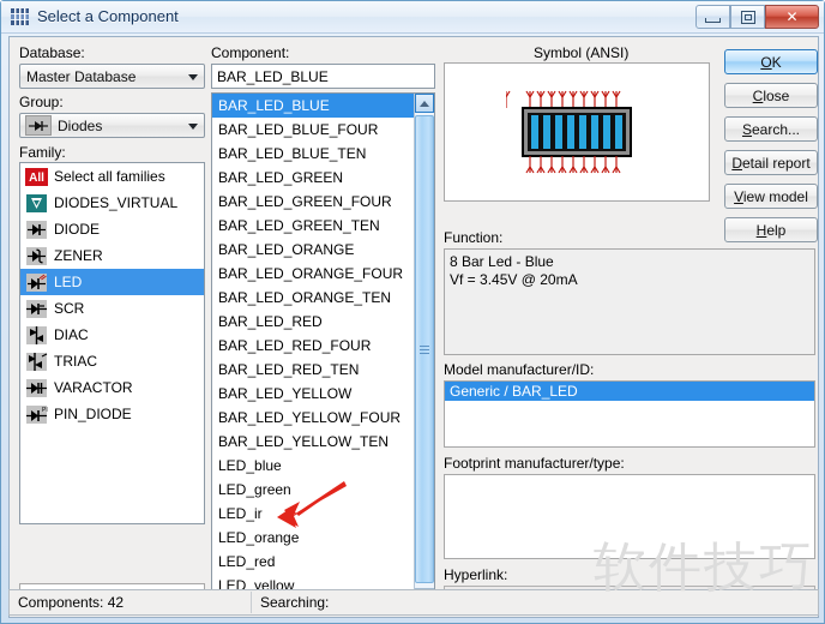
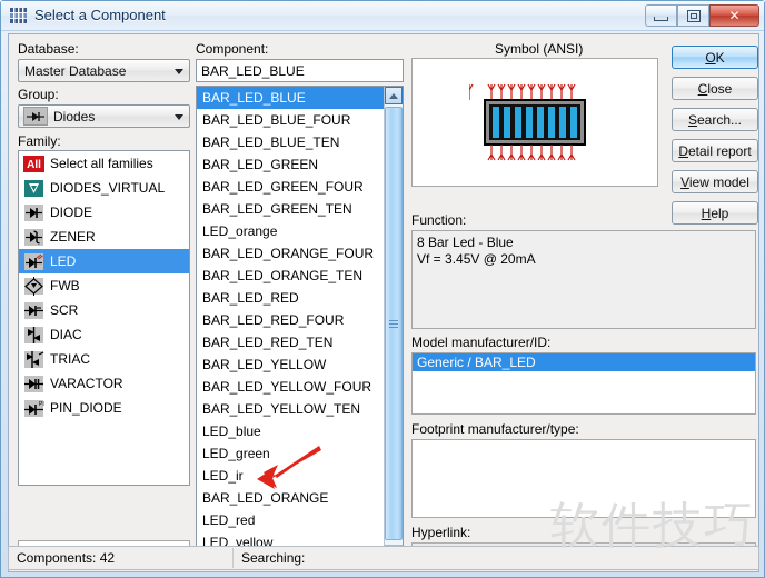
  Select a Component
  ✕
  Database:
  Master Database
  Group:
  Diodes
  Family:
  All
  Select all families
  DIODES_VIRTUAL
  DIODE
  ZENER
  LED
+ FWB
  SCR
  DIAC
  TRIAC
  VARACTOR
  PIN_DIODE
  Component:
  BAR_LED_BLUE
  BAR_LED_BLUE
  BAR_LED_BLUE_FOUR
  BAR_LED_BLUE_TEN
  BAR_LED_GREEN
  BAR_LED_GREEN_FOUR
  BAR_LED_GREEN_TEN
- BAR_LED_ORANGE
+ LED_orange
  BAR_LED_ORANGE_FOUR
  BAR_LED_ORANGE_TEN
  BAR_LED_RED
  BAR_LED_RED_FOUR
  BAR_LED_RED_TEN
  BAR_LED_YELLOW
  BAR_LED_YELLOW_FOUR
  BAR_LED_YELLOW_TEN
  LED_blue
  LED_green
  LED_ir
- LED_orange
+ BAR_LED_ORANGE
  LED_red
  LED_yellow
  Symbol (ANSI)
  Function:
  8 Bar Led - Blue
  Vf = 3.45V @ 20mA
  Model manufacturer/ID:
  Generic / BAR_LED
  Footprint manufacturer/type:
  Hyperlink:
  OK
  Close
  Search...
  Detail report
  View model
  Help
  Components: 42
  Searching:
  软件技巧
